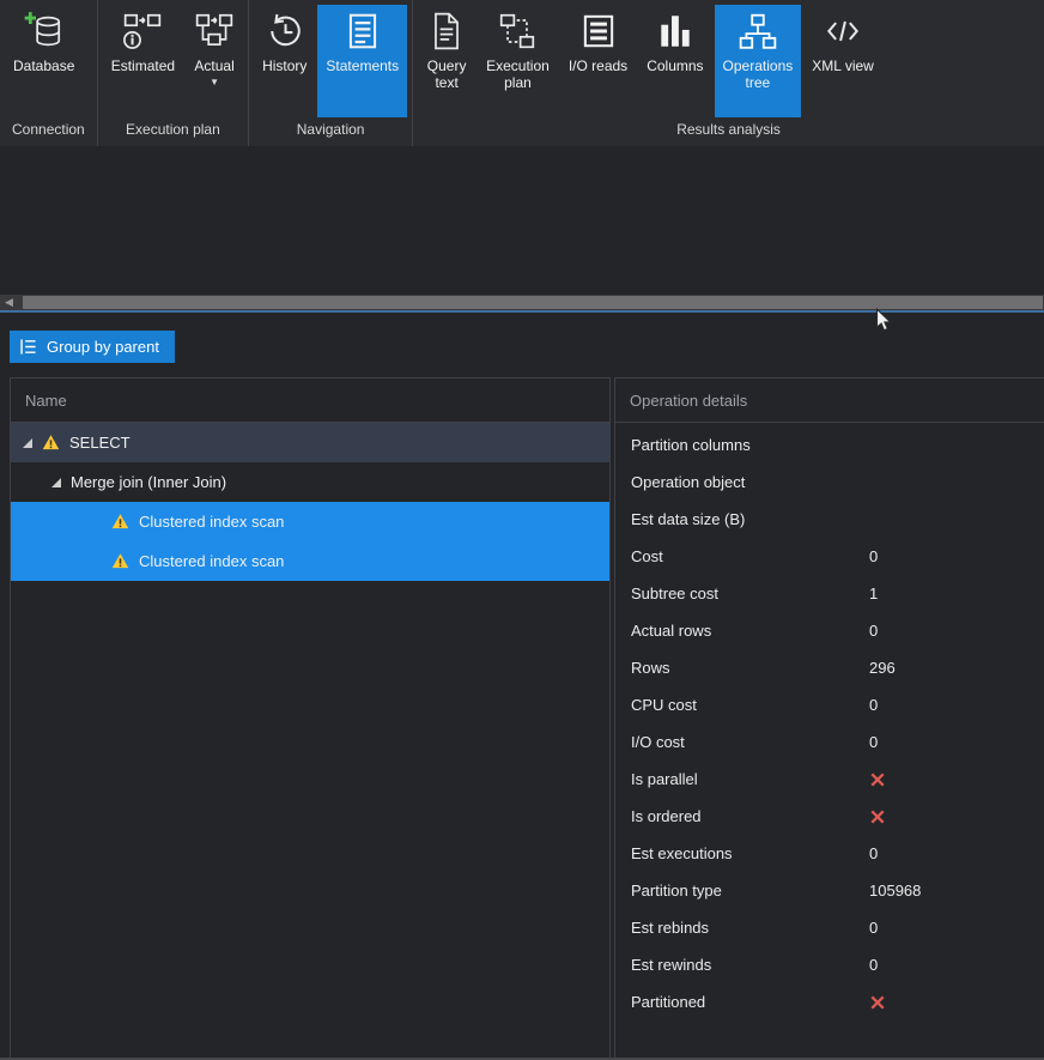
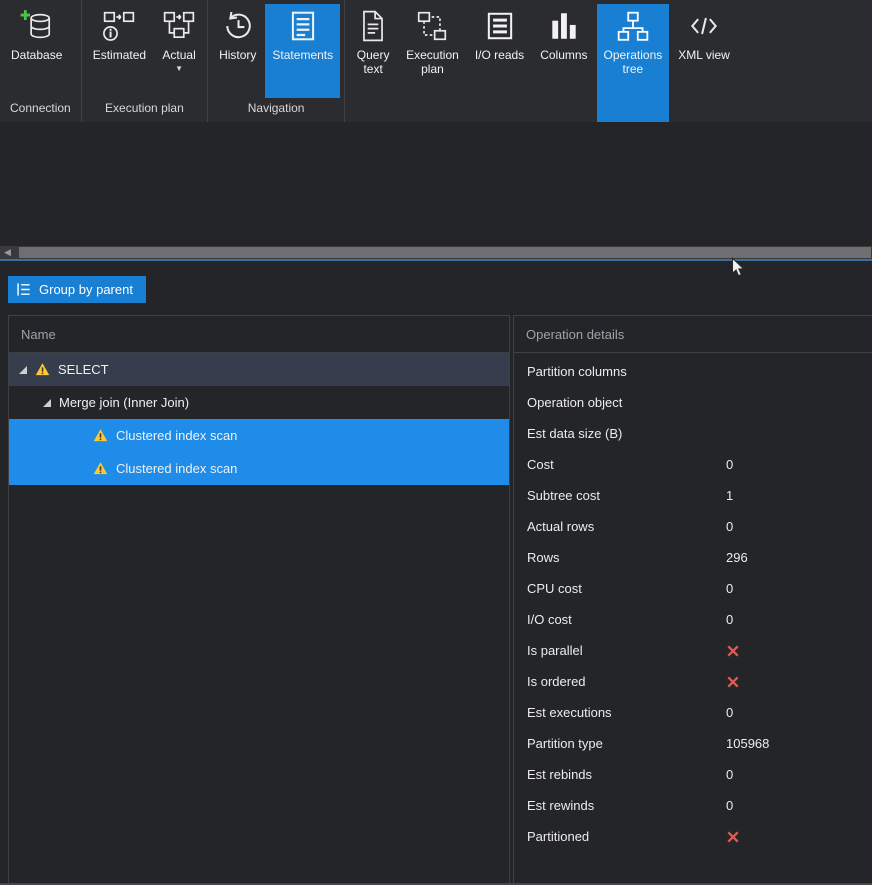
  Database
  Connection
  Estimated
  Actual
  ▼
  Execution plan
  History
  Statements
  Navigation
  Query
  text
  Execution
  plan
  I/O reads
  Columns
  Operations
  tree
  XML view
- Results analysis
  ◀
  Group by parent
  Name
  SELECT
  Merge join (Inner Join)
  Clustered index scan
  Clustered index scan
  Operation details
  Partition columns
  Operation object
  Est data size (B)
  Cost
  0
  Subtree cost
  1
  Actual rows
  0
  Rows
  296
  CPU cost
  0
  I/O cost
  0
  Is parallel
  Is ordered
  Est executions
  0
  Partition type
  105968
  Est rebinds
  0
  Est rewinds
  0
  Partitioned
